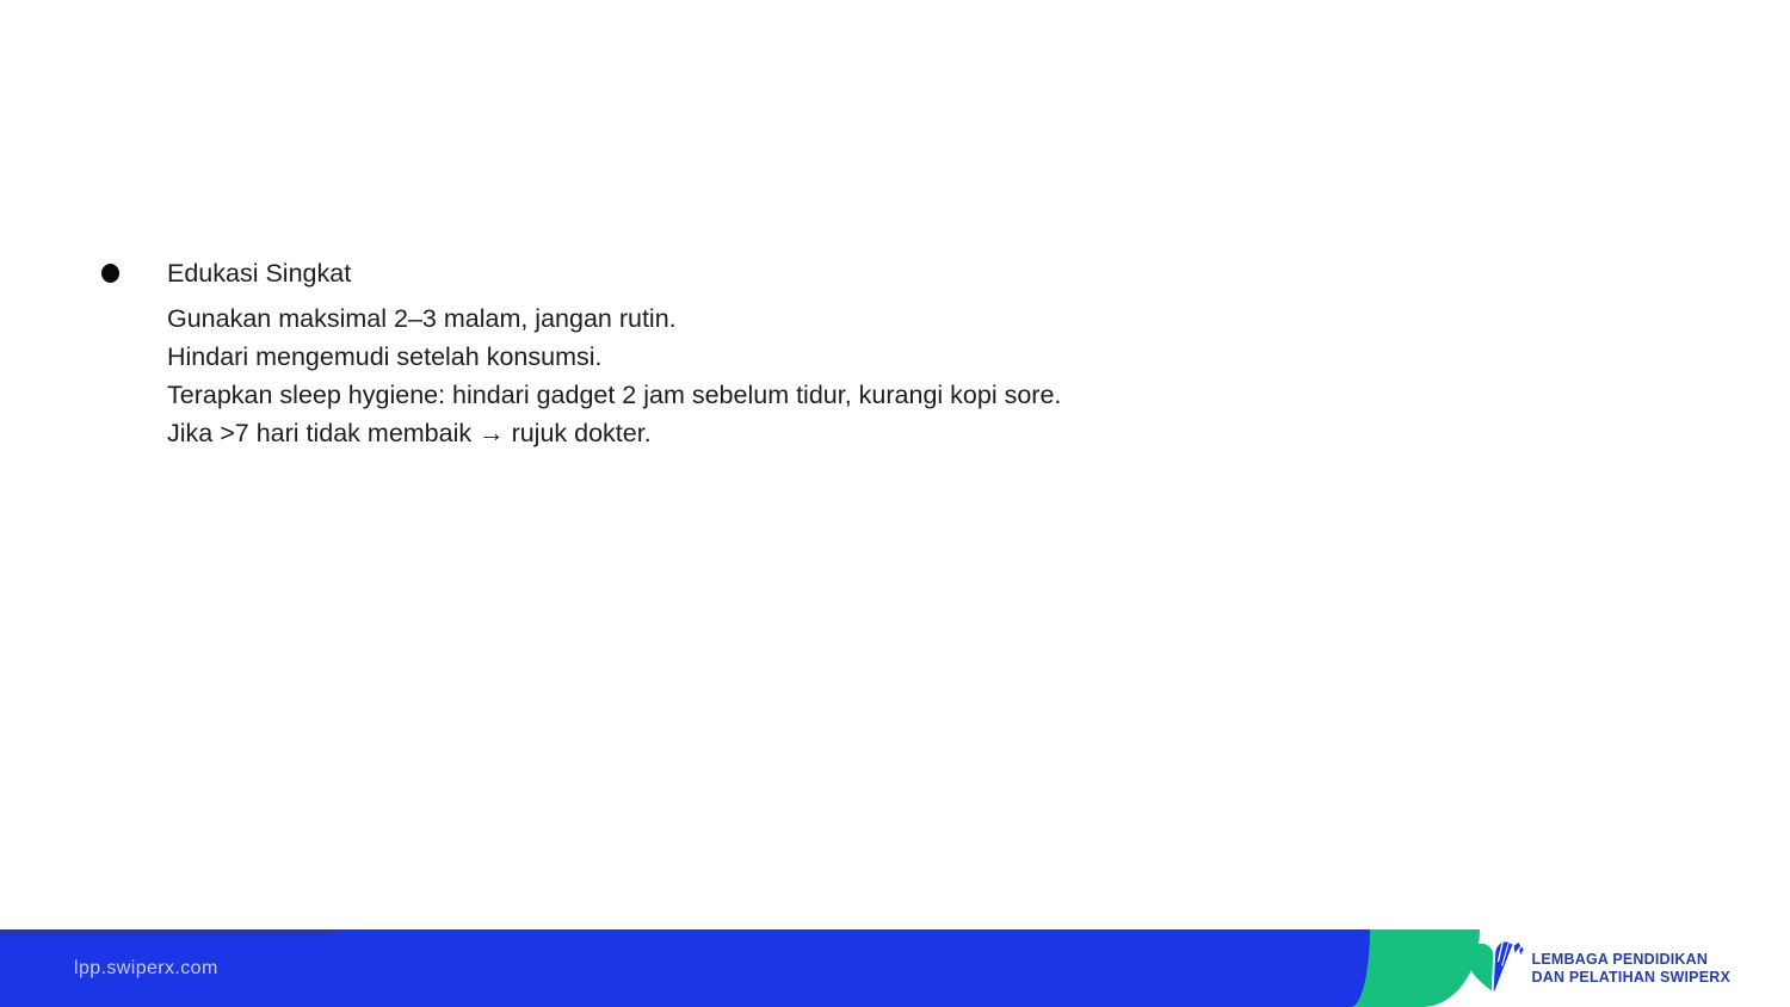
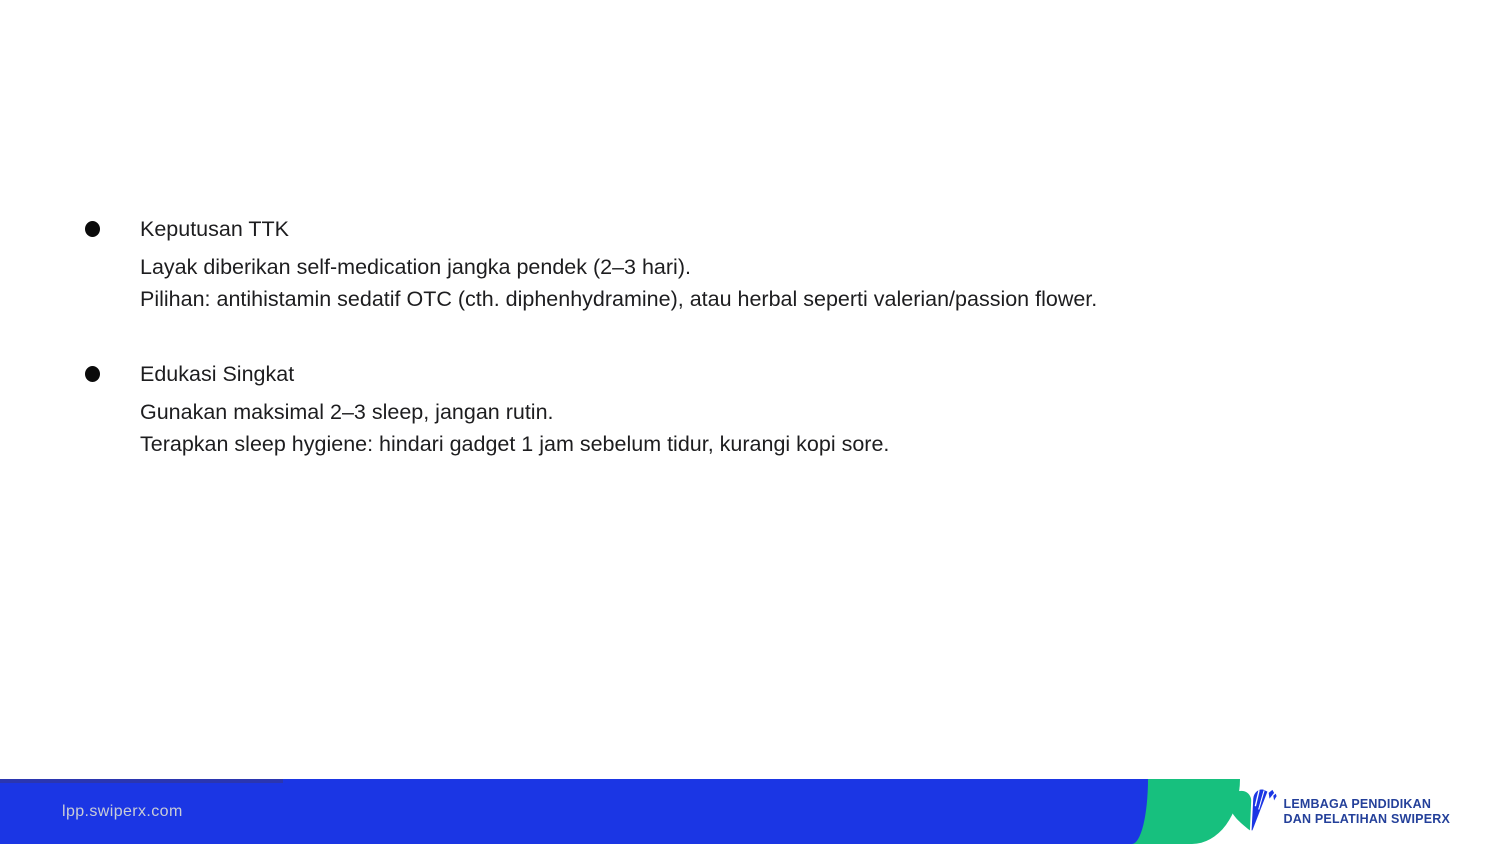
+ Keputusan TTK
+ Layak diberikan self-medication jangka pendek (2–3 hari).
+ Pilihan: antihistamin sedatif OTC (cth. diphenhydramine), atau herbal seperti valerian/passion flower.
  Edukasi Singkat
- Gunakan maksimal 2–3 malam, jangan rutin.
+ Gunakan maksimal 2–3 sleep, jangan rutin.
- Hindari mengemudi setelah konsumsi.
- Terapkan sleep hygiene: hindari gadget 2 jam sebelum tidur, kurangi kopi sore.
+ Terapkan sleep hygiene: hindari gadget 1 jam sebelum tidur, kurangi kopi sore.
- Jika >7 hari tidak membaik → rujuk dokter.
  lpp.swiperx.com
  LEMBAGA PENDIDIKAN
  DAN PELATIHAN SWIPERX
